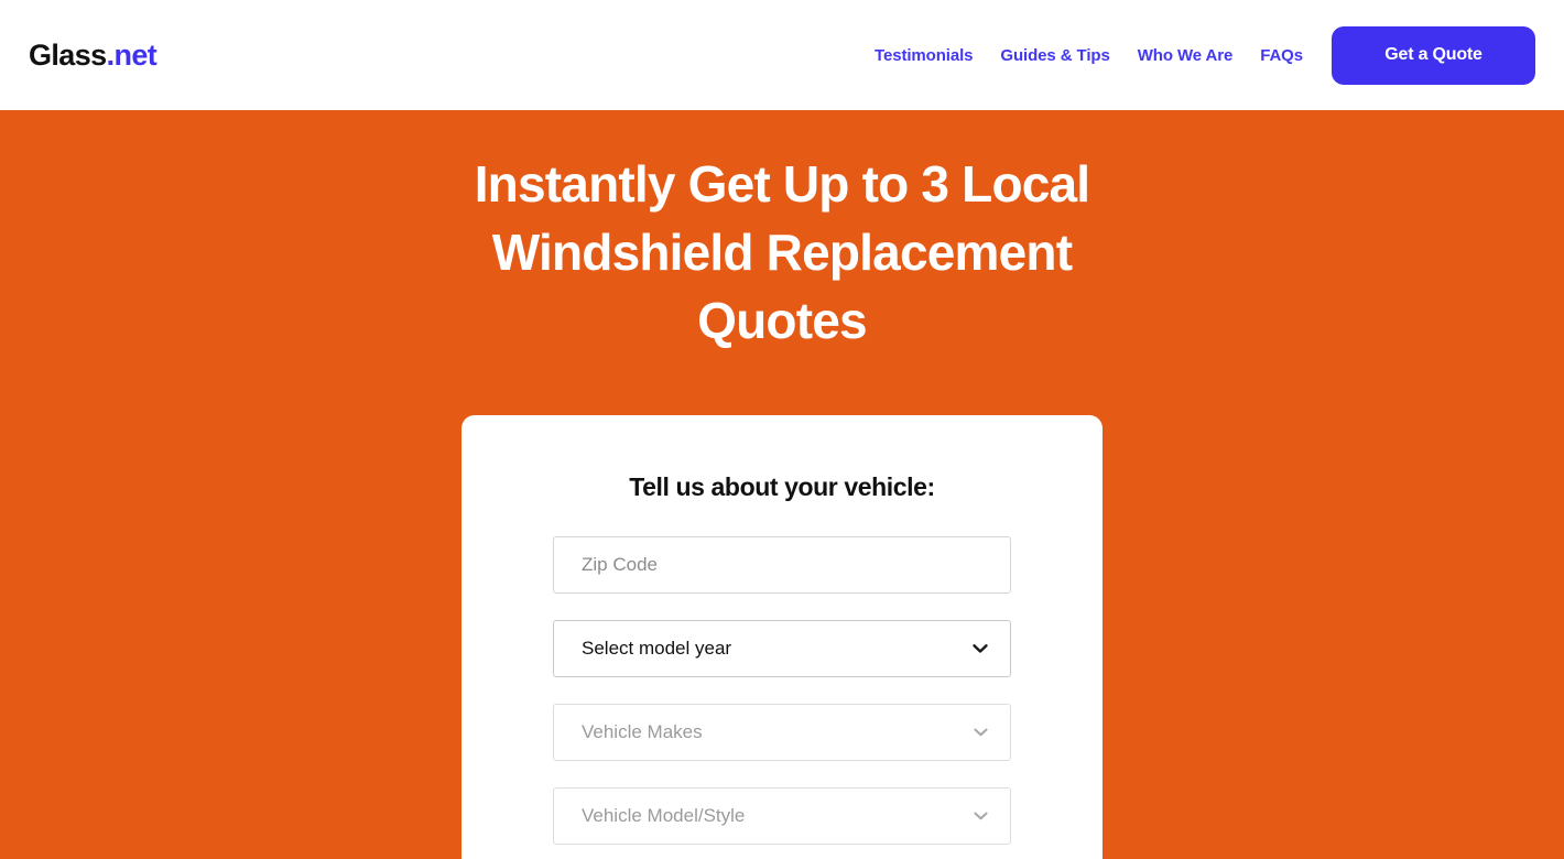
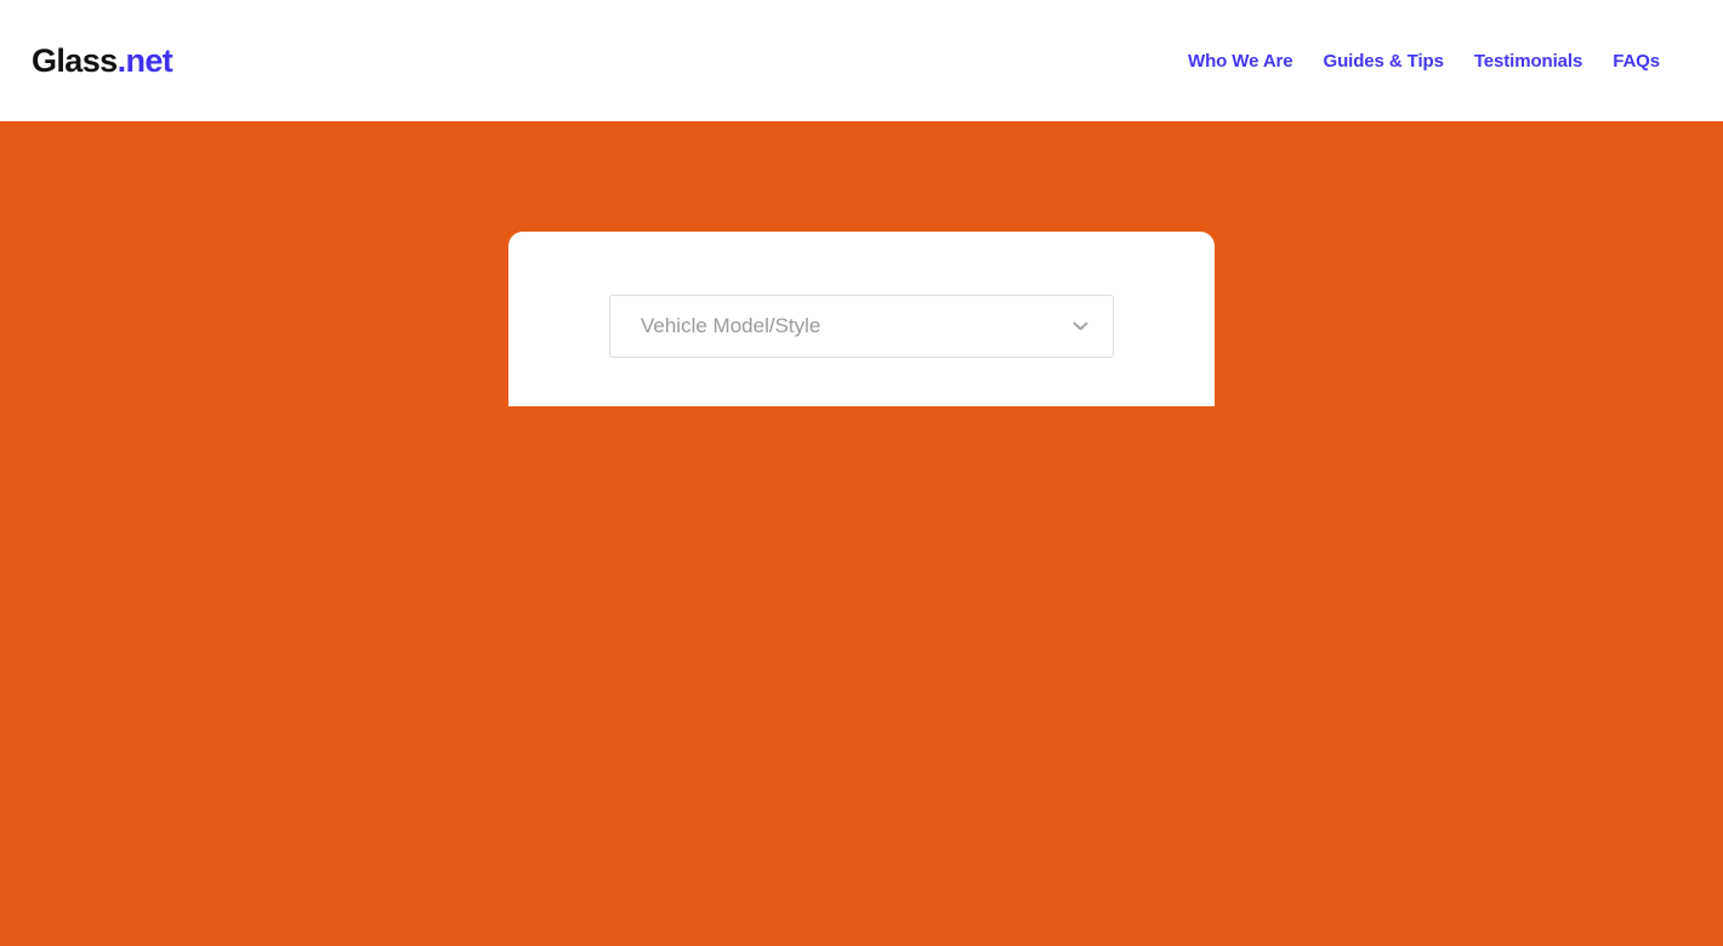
  Glass.net
- Testimonials
+ Who We Are
  Guides & Tips
- Who We Are
+ Testimonials
  FAQs
- Get a Quote
- Instantly Get Up to 3 Local Windshield Replacement Quotes
- Tell us about your vehicle:
- Zip Code
- Select model year
- Vehicle Makes
  Vehicle Model/Style
